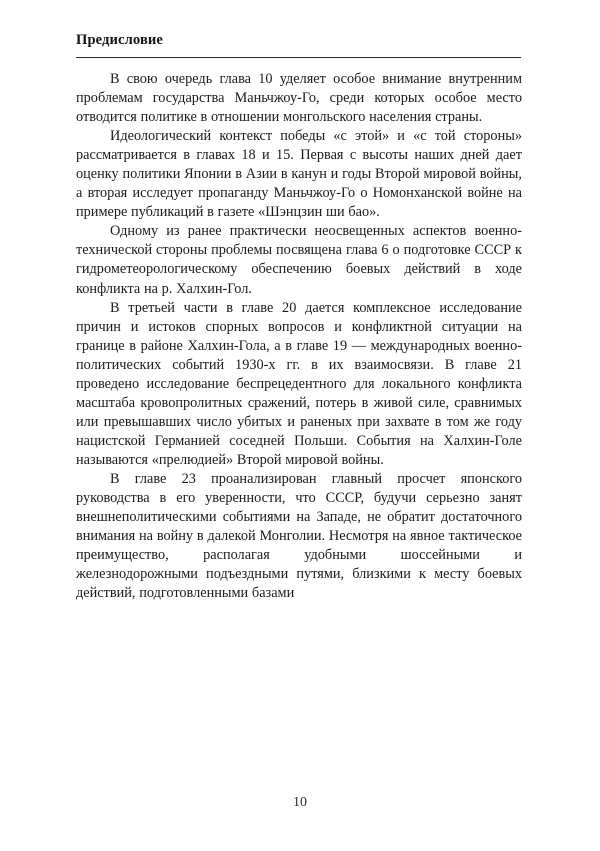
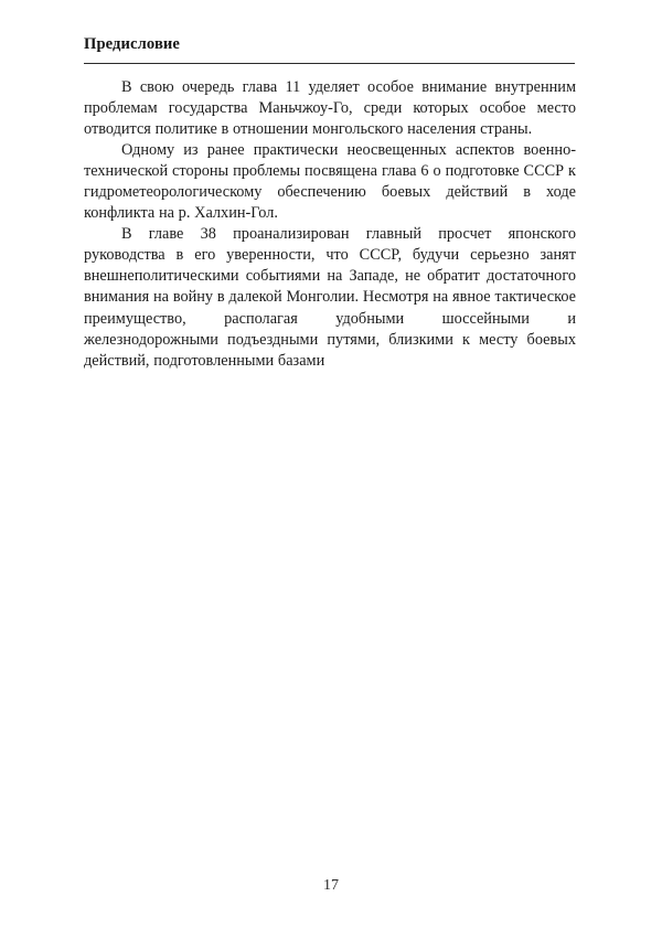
  Предисловие
- В свою очередь глава 10 уделяет особое внимание внутренним проблемам государства Маньчжоу-Го, среди которых особое место отводится политике в отношении монгольского населения страны.
+ В свою очередь глава 11 уделяет особое внимание внутренним проблемам государства Маньчжоу-Го, среди которых особое место отводится политике в отношении монгольского населения страны.
- Идеологический контекст победы «с этой» и «с той стороны» рассматривается в главах 18 и 15. Первая с высоты наших дней дает оценку политики Японии в Азии в канун и годы Второй мировой войны, а вторая исследует пропаганду Маньчжоу-Го о Номонханской войне на примере публикаций в газете «Шэнцзин ши бао».
  Одному из ранее практически неосвещенных аспектов военно-технической стороны проблемы посвящена глава 6 о подготовке СССР к гидрометеорологическому обеспечению боевых действий в ходе конфликта на р. Халхин-Гол.
- В третьей части в главе 20 дается комплексное исследование причин и истоков спорных вопросов и конфликтной ситуации на границе в районе Халхин-Гола, а в главе 19 — международных военно-политических событий 1930-х гг. в их взаимосвязи. В главе 21 проведено исследование беспрецедентного для локального конфликта масштаба кровопролитных сражений, потерь в живой силе, сравнимых или превышавших число убитых и раненых при захвате в том же году нацистской Германией соседней Польши. События на Халхин-Голе называются «прелюдией» Второй мировой войны.
- В главе 23 проанализирован главный просчет японского руководства в его уверенности, что СССР, будучи серьезно занят внешнеполитическими событиями на Западе, не обратит достаточного внимания на войну в далекой Монголии. Несмотря на явное тактическое преимущество, располагая удобными шоссейными и железнодорожными подъездными путями, близкими к месту боевых действий, подготовленными базами
+ В главе 38 проанализирован главный просчет японского руководства в его уверенности, что СССР, будучи серьезно занят внешнеполитическими событиями на Западе, не обратит достаточного внимания на войну в далекой Монголии. Несмотря на явное тактическое преимущество, располагая удобными шоссейными и железнодорожными подъездными путями, близкими к месту боевых действий, подготовленными базами
- 10
+ 17
